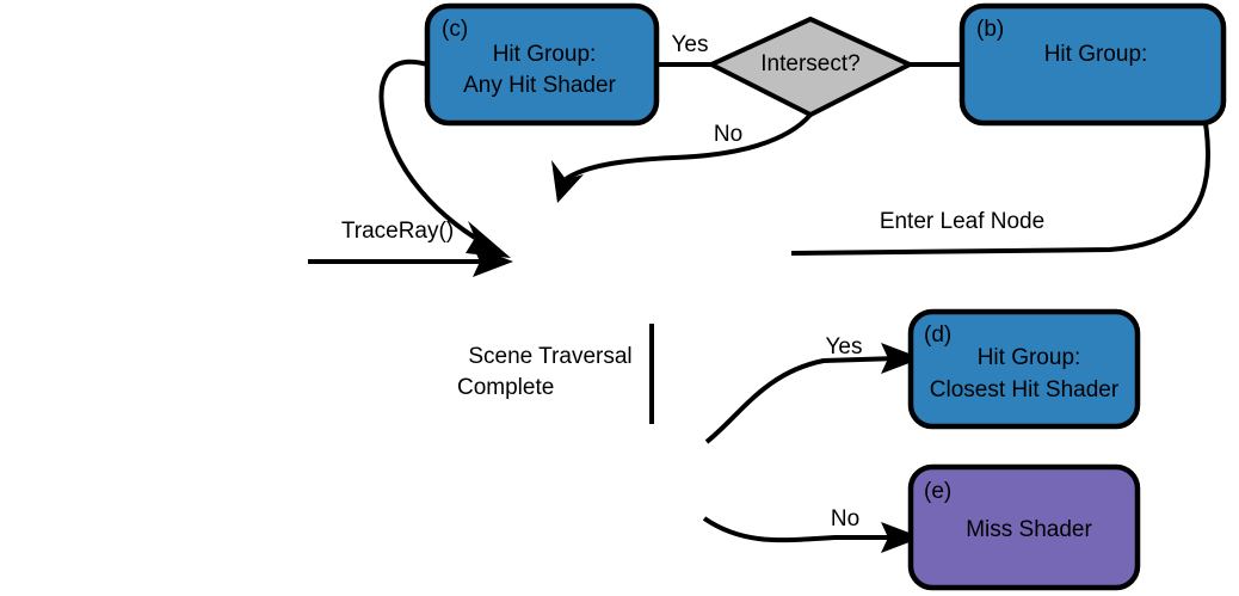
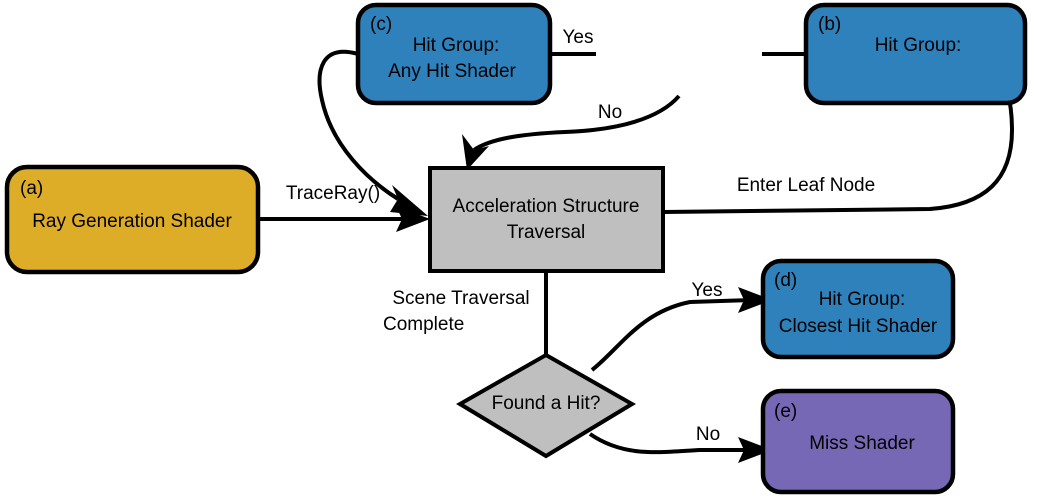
+ (a)
+ Ray Generation Shader
  (c)
  Hit Group:
  Any Hit Shader
- Intersect?
  (b)
  Hit Group:
+ Acceleration Structure
+ Traversal
+ Found a Hit?
  (d)
  Hit Group:
  Closest Hit Shader
  (e)
  Miss Shader
  TraceRay()
  Yes
  No
  Enter Leaf Node
  Scene Traversal
  Complete
  Yes
  No
